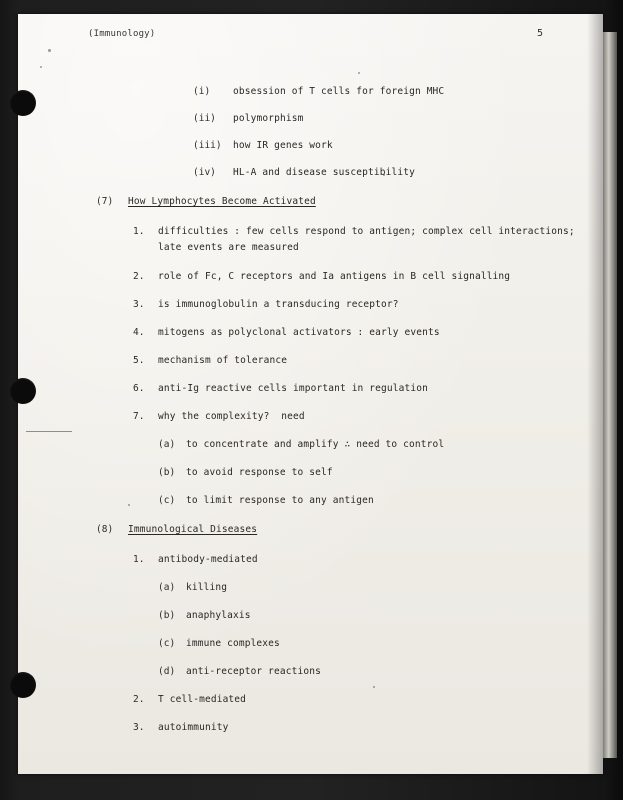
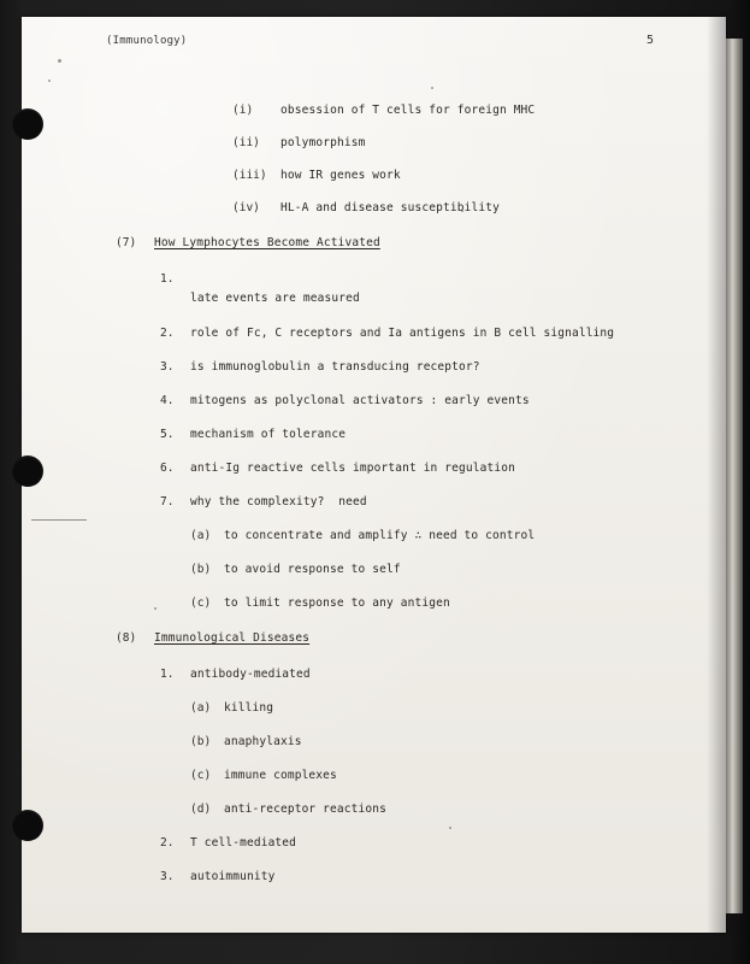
  (Immunology)
  5
  (i)
  obsession of T cells for foreign MHC
  (ii)
  polymorphism
  (iii)
  how IR genes work
  (iv)
  HL-A and disease susceptibility
  (7)
  How Lymphocytes Become Activated
  1.
- difficulties : few cells respond to antigen; complex cell interactions;
  late events are measured
  2.
  role of Fc, C receptors and Ia antigens in B cell signalling
  3.
  is immunoglobulin a transducing receptor?
  4.
  mitogens as polyclonal activators : early events
  5.
  mechanism of tolerance
  6.
  anti-Ig reactive cells important in regulation
  7.
  why the complexity? need
  (a)
  to concentrate and amplify ∴ need to control
  (b)
  to avoid response to self
  (c)
  to limit response to any antigen
  (8)
  Immunological Diseases
  1.
  antibody-mediated
  (a)
  killing
  (b)
  anaphylaxis
  (c)
  immune complexes
  (d)
  anti-receptor reactions
  2.
  T cell-mediated
  3.
  autoimmunity
